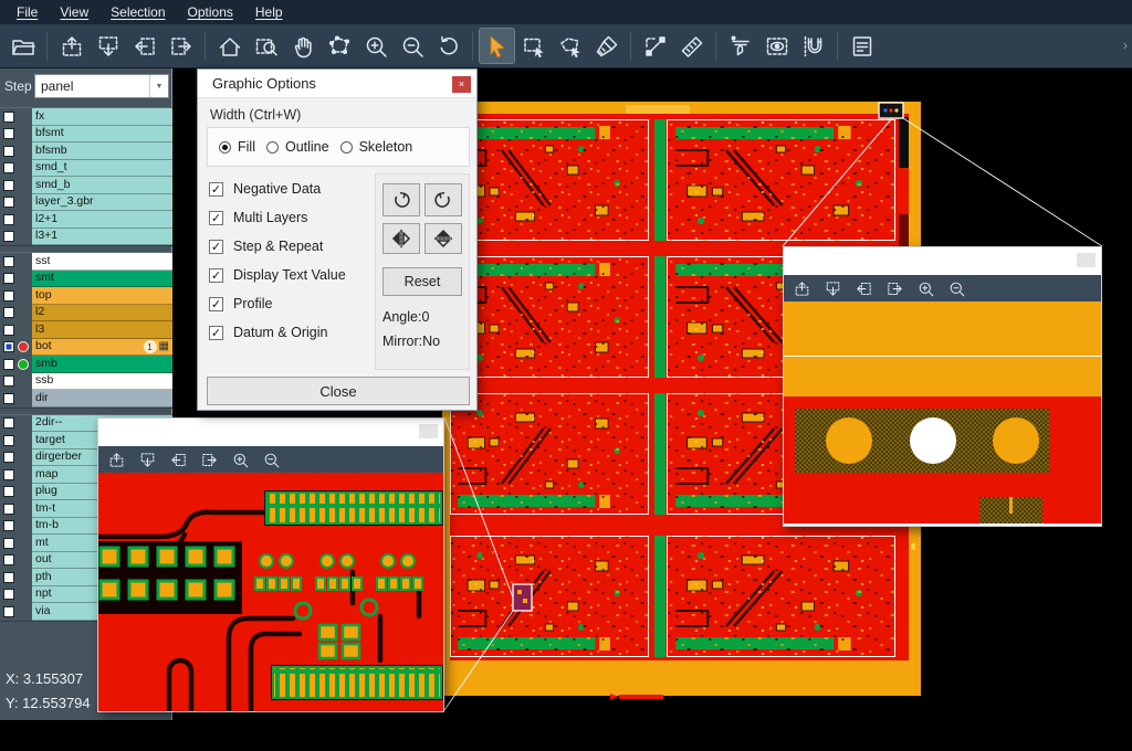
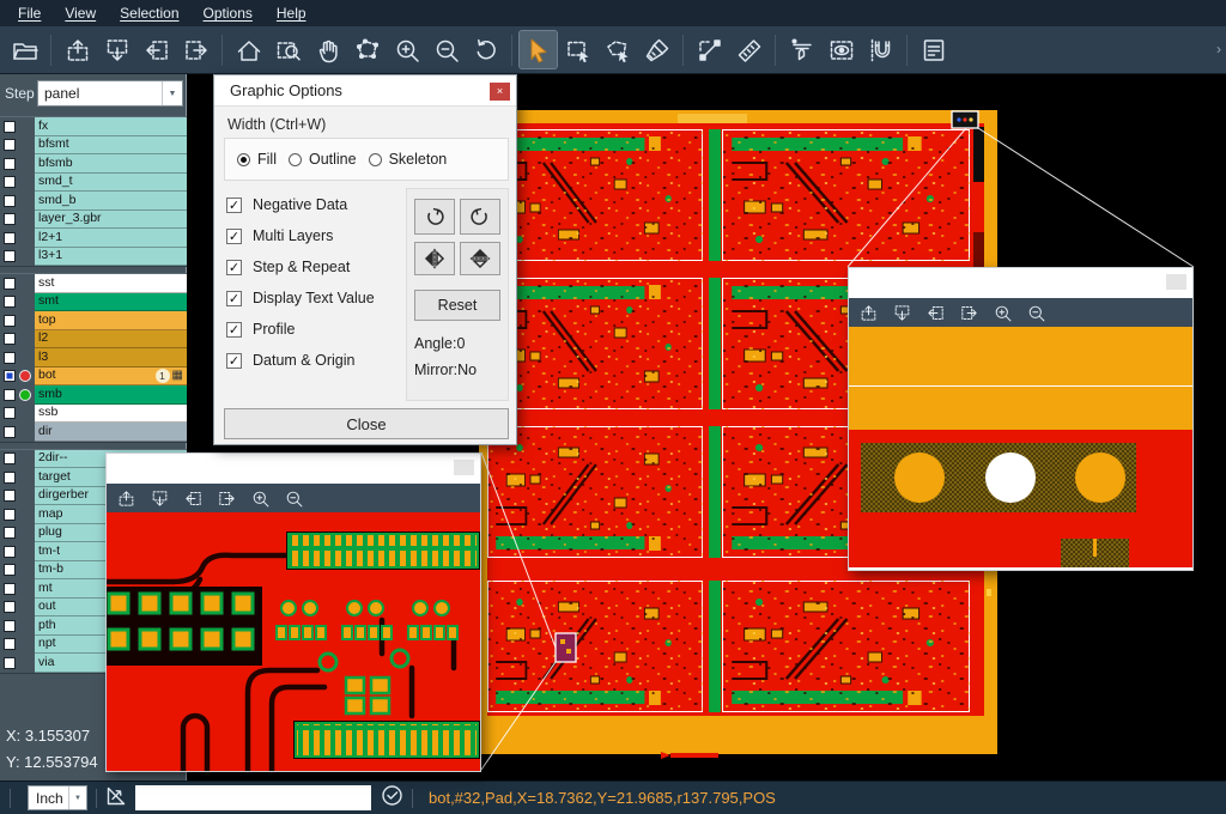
  File
  View
  Selection
  Options
  Help
  ›
  Step
  panel
  fx
  bfsmt
  bfsmb
  smd_t
  smd_b
  layer_3.gbr
  l2+1
  l3+1
  sst
  smt
  top
  l2
  l3
  bot
  1
  ▦
  smb
  ssb
  dir
  2dir--
  target
  dirgerber
  map
  plug
  tm-t
  tm-b
  mt
  out
  pth
  npt
  via
  X: 3.155307
  Y: 12.553794
  Graphic Options
  ×
  Width (Ctrl+W)
  Fill
  Outline
  Skeleton
  ✓
  Negative Data
  ✓
  Multi Layers
  ✓
  Step & Repeat
  ✓
  Display Text Value
  ✓
  Profile
  ✓
  Datum & Origin
  Reset
  Angle:0
  Mirror:No
  Close
+ Inch
+ bot,#32,Pad,X=18.7362,Y=21.9685,r137.795,POS
